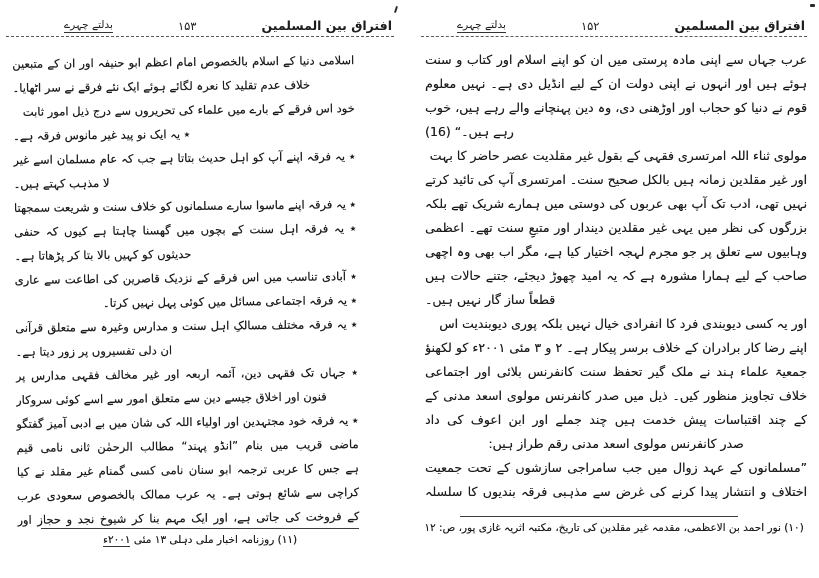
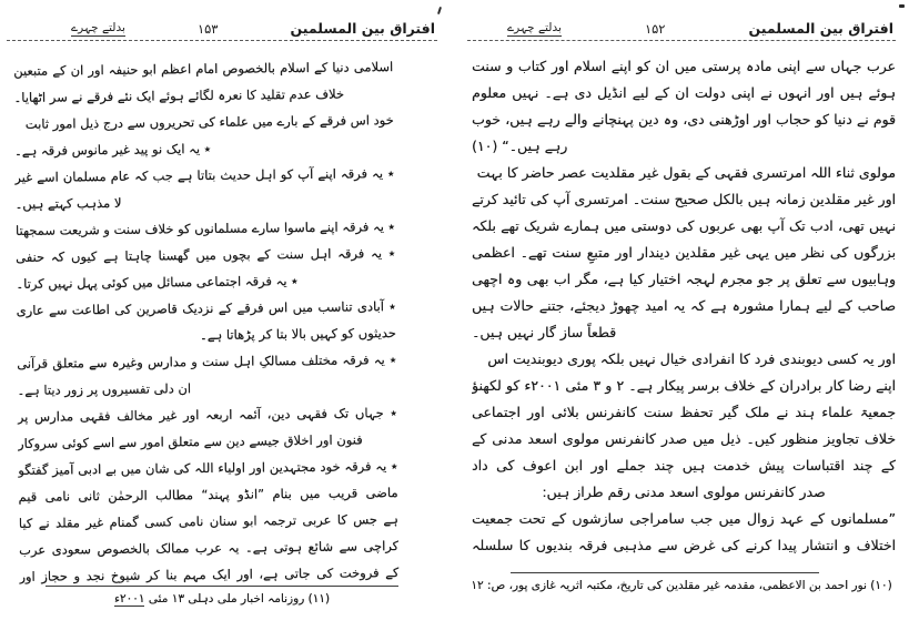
  افتراق بین المسلمین
  ۱۵۳
  بدلتے چہرے
  اسلامی دنیا کے اسلام بالخصوص امام اعظم ابو حنیفہ اور ان کے متبعین
  خلاف عدم تقلید کا نعرہ لگائے ہوئے ایک نئے فرقے نے سر اٹھایا۔
  خود اس فرقے کے بارے میں علماء کی تحریروں سے درج ذیل امور ثابت
  ٭ یہ ایک نو پید غیر مانوس فرقہ ہے۔
  ٭ یہ فرقہ اپنے آپ کو اہل حدیث بتاتا ہے جب کہ عام مسلمان اسے غیر
  لا مذہب کہتے ہیں۔
  ٭ یہ فرقہ اپنے ماسوا سارے مسلمانوں کو خلاف سنت و شریعت سمجھتا
  ٭ یہ فرقہ اہل سنت کے بچوں میں گھسنا چاہتا ہے کیوں کہ حنفی
- حدیثوں کو کہیں بالا بتا کر پڑھاتا ہے۔
+ ٭ یہ فرقہ اجتماعی مسائل میں کوئی پہل نہیں کرتا۔
  ٭ آبادی تناسب میں اس فرقے کے نزدیک قاصرین کی اطاعت سے عاری
- ٭ یہ فرقہ اجتماعی مسائل میں کوئی پہل نہیں کرتا۔
+ حدیثوں کو کہیں بالا بتا کر پڑھاتا ہے۔
  ٭ یہ فرقہ مختلف مسالکِ اہل سنت و مدارس وغیرہ سے متعلق قرآنی
  ان دلی تفسیروں پر زور دیتا ہے۔
  فنون اور اخلاق جیسے دین سے متعلق امور سے اسے کوئی سروکار
  ٭ یہ فرقہ خود مجتہدین اور اولیاء اللہ کی شان میں بے ادبی آمیز گفتگو
  ماضی قریب میں بنام ”انڈو پہند“ مطالب الرحمٰن ثانی نامی قیم
  ہے جس کا عربی ترجمہ ابو سنان نامی کسی گمنام غیر مقلد نے کیا
  کراچی سے شائع ہوتی ہے۔ یہ عرب ممالک بالخصوص سعودی عرب
  کے فروخت کی جاتی ہے، اور ایک مہم بنا کر شیوخ نجد و حجاز اور
  (۱۱) روزنامہ اخبار ملی دہلی ۱۳ مئی ۲۰۰۱ء
  افتراق بین المسلمین
  ۱۵۲
  بدلتے چہرے
  عرب جہاں سے اپنی مادہ پرستی میں ان کو اپنے اسلام اور کتاب و سنت
  ہوئے ہیں اور انہوں نے اپنی دولت ان کے لیے انڈیل دی ہے۔ نہیں معلوم
  قوم نے دنیا کو حجاب اور اوڑھنی دی، وہ دین پہنچانے والے رہے ہیں، خوب
- رہے ہیں۔“ (16)
+ رہے ہیں۔“ (۱۰)
  مولوی ثناء اللہ امرتسری فقہی کے بقول غیر مقلدیت عصر حاضر کا بہت
  اور غیر مقلدین زمانہ ہیں بالکل صحیح سنت۔ امرتسری آپ کی تائید کرتے
  نہیں تھی، ادب تک آپ بھی عربوں کی دوستی میں ہمارے شریک تھے بلکہ
  بزرگوں کی نظر میں یہی غیر مقلدین دیندار اور متبعِ سنت تھے۔ اعظمی
  وہابیوں سے تعلق پر جو مجرم لہجہ اختیار کیا ہے، مگر اب بھی وہ اچھی
  صاحب کے لیے ہمارا مشورہ ہے کہ یہ امید چھوڑ دیجئے، جتنے حالات ہیں
  قطعاً ساز گار نہیں ہیں۔
  اور یہ کسی دیوبندی فرد کا انفرادی خیال نہیں بلکہ پوری دیوبندیت اس
  اپنے رضا کار برادران کے خلاف برسر پیکار ہے۔ ۲ و ۳ مئی ۲۰۰۱ء کو لکھنؤ
  جمعیۃ علماء ہند نے ملک گیر تحفظ سنت کانفرنس بلائی اور اجتماعی
  خلاف تجاویز منظور کیں۔ ذیل میں صدر کانفرنس مولوی اسعد مدنی کے
  کے چند اقتباسات پیش خدمت ہیں چند جملے اور ابن اعوف کی داد
  صدر کانفرنس مولوی اسعد مدنی رقم طراز ہیں:
  ”مسلمانوں کے عہد زوال میں جب سامراجی سازشوں کے تحت جمعیت
  اختلاف و انتشار پیدا کرنے کی غرض سے مذہبی فرقہ بندیوں کا سلسلہ
  (۱۰) نور احمد بن الاعظمی، مقدمہ غیر مقلدین کی تاریخ، مکتبہ اثریہ غازی پور، ص: ۱۲
